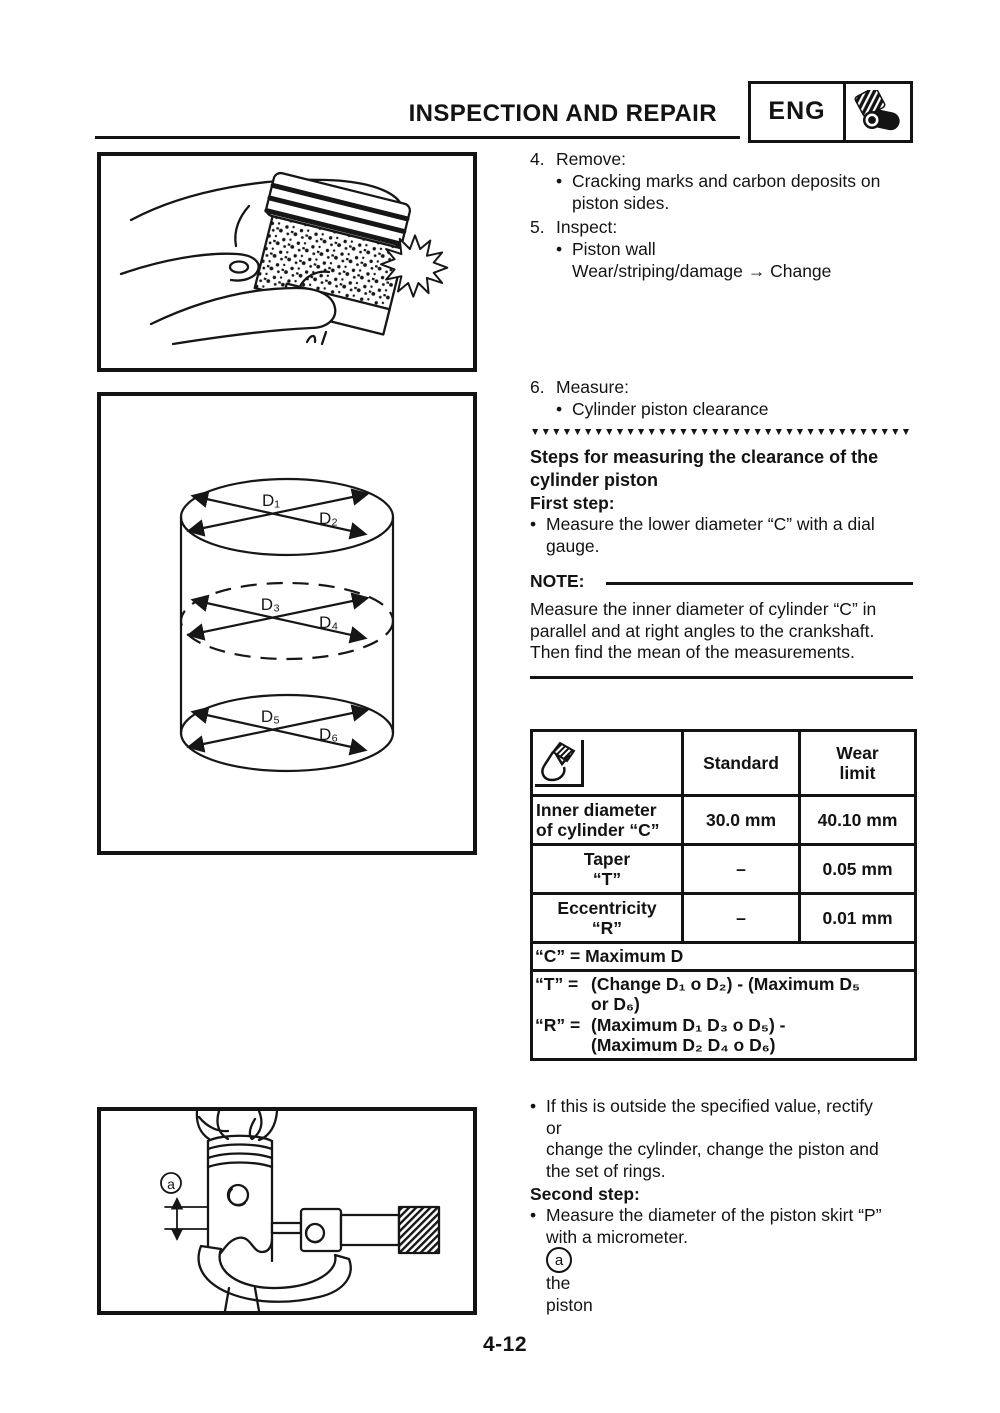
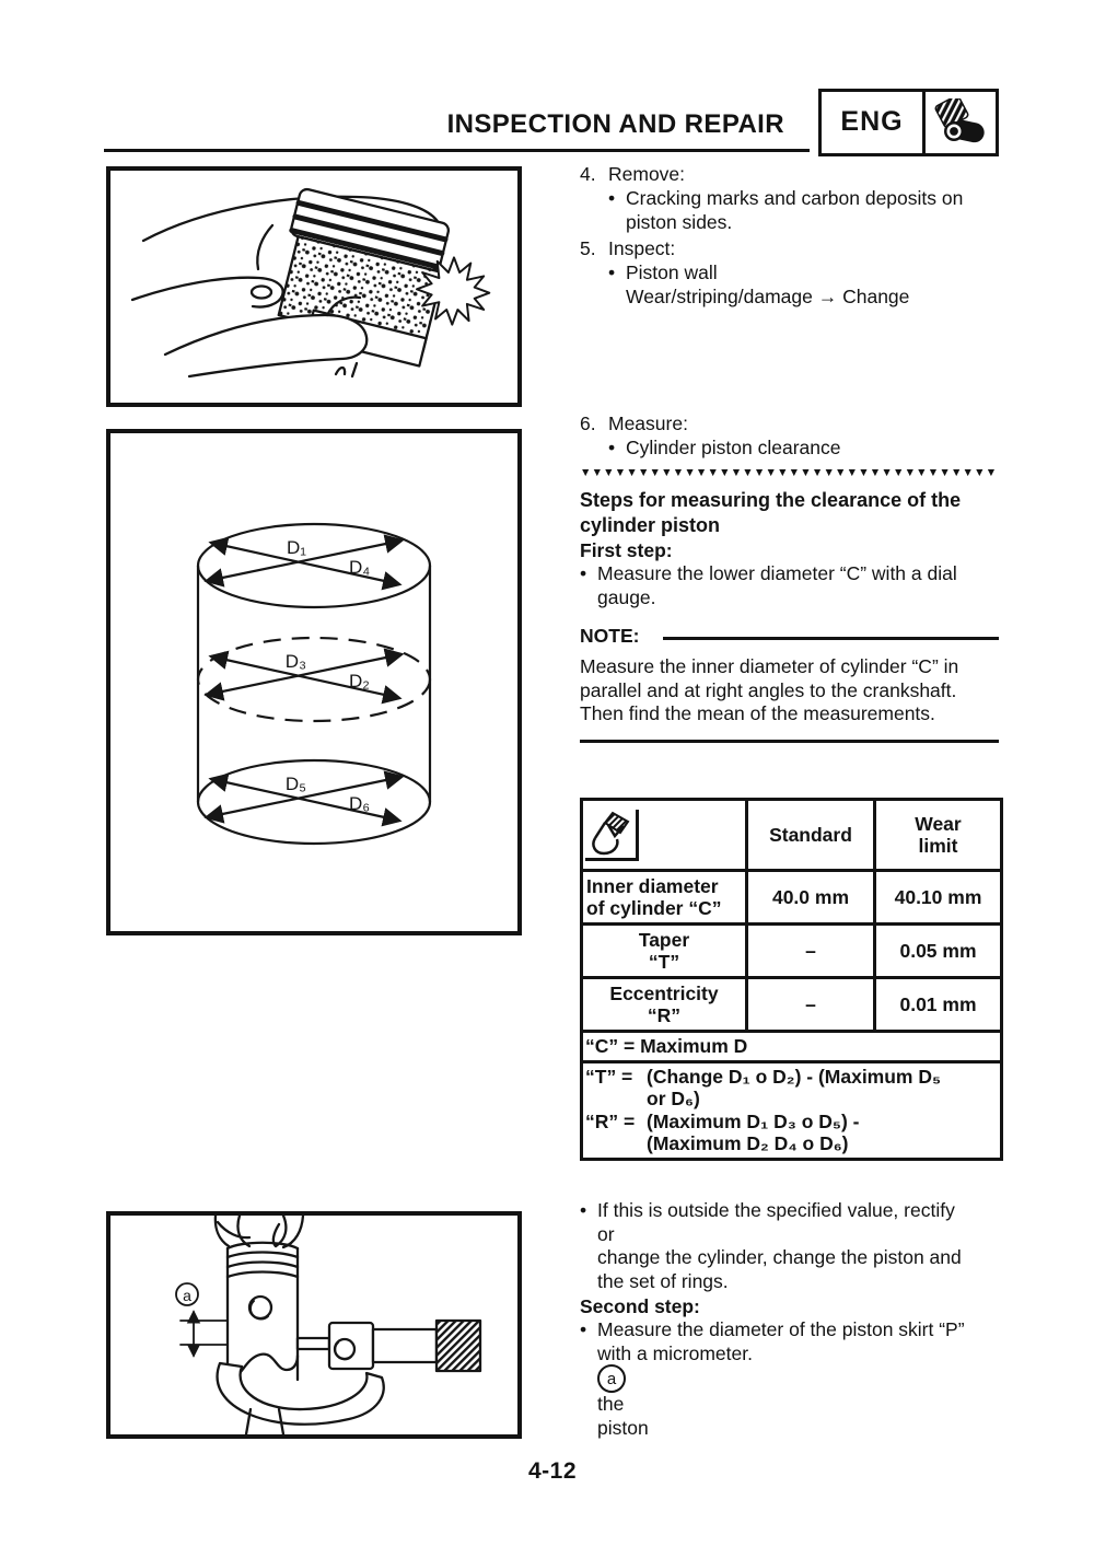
  INSPECTION AND REPAIR
  ENG
  D₁
- D₂
+ D₄
  D₃
- D₄
+ D₂
  D₅
  D₆
  a
  4.
  Remove:
  •
  Cracking marks and carbon deposits on
  piston sides.
  5.
  Inspect:
  •
  Piston wall
  Wear/striping/damage → Change
  6.
  Measure:
  •
  Cylinder piston clearance
  ▼▼▼▼▼▼▼▼▼▼▼▼▼▼▼▼▼▼▼▼▼▼▼▼▼▼▼▼▼▼▼▼▼▼▼▼
  Steps for measuring the clearance of the
  cylinder piston
  First step:
  •
  Measure the lower diameter “C” with a dial
  gauge.
  NOTE:
  Measure the inner diameter of cylinder “C” in
  parallel and at right angles to the crankshaft.
  Then find the mean of the measurements.
  	Standard	Wear limit
- Inner diameter of cylinder “C”	30.0 mm	40.10 mm
+ Inner diameter of cylinder “C”	40.0 mm	40.10 mm
  Taper “T”	–	0.05 mm
  Eccentricity “R”	–	0.01 mm
  “C” = Maximum D
  “T” = (Change D₁ o D₂) - (Maximum D₅ or D₆) “R” = (Maximum D₁ D₃ o D₅) - (Maximum D₂ D₄ o D₆)
  •
  If this is outside the specified value, rectify
  or
  change the cylinder, change the piston and
  the set of rings.
  Second step:
  •
  Measure the diameter of the piston skirt “P”
  with a micrometer.
  a
  the
  piston
  4-12
